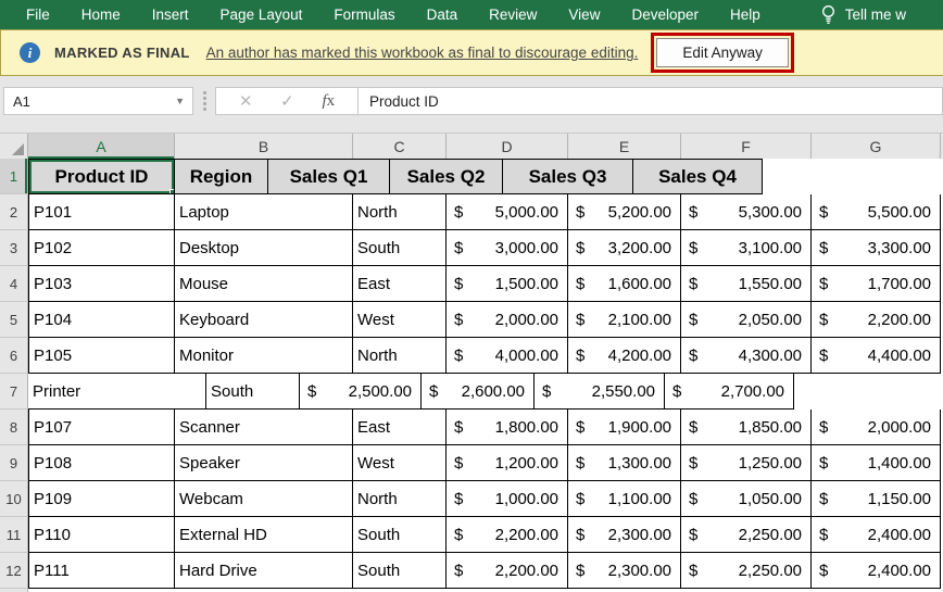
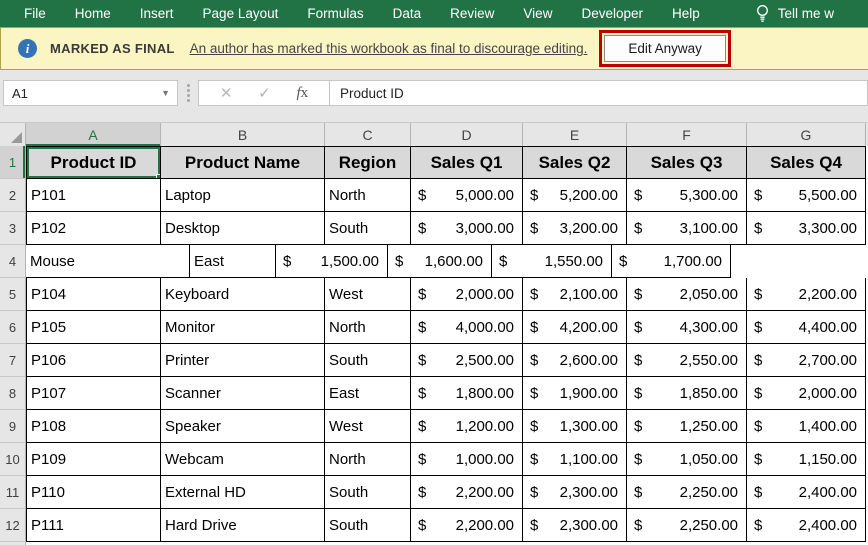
  File
  Home
  Insert
  Page Layout
  Formulas
  Data
  Review
  View
  Developer
  Help
  Tell me w
  i
  MARKED AS FINAL
  An author has marked this workbook as final to discourage editing.
  Edit Anyway
  A1
  ▼
  ✕
  ✓
  fx
  Product ID
  A
  B
  C
  D
  E
  F
  G
  1
  Product ID
+ Product Name
  Region
  Sales Q1
  Sales Q2
  Sales Q3
  Sales Q4
  2
  P101
  Laptop
  North
  $
  5,000.00
  $
  5,200.00
  $
  5,300.00
  $
  5,500.00
  3
  P102
  Desktop
  South
  $
  3,000.00
  $
  3,200.00
  $
  3,100.00
  $
  3,300.00
  4
- P103
  Mouse
  East
  $
  1,500.00
  $
  1,600.00
  $
  1,550.00
  $
  1,700.00
  5
  P104
  Keyboard
  West
  $
  2,000.00
  $
  2,100.00
  $
  2,050.00
  $
  2,200.00
  6
  P105
  Monitor
  North
  $
  4,000.00
  $
  4,200.00
  $
  4,300.00
  $
  4,400.00
  7
+ P106
  Printer
  South
  $
  2,500.00
  $
  2,600.00
  $
  2,550.00
  $
  2,700.00
  8
  P107
  Scanner
  East
  $
  1,800.00
  $
  1,900.00
  $
  1,850.00
  $
  2,000.00
  9
  P108
  Speaker
  West
  $
  1,200.00
  $
  1,300.00
  $
  1,250.00
  $
  1,400.00
  10
  P109
  Webcam
  North
  $
  1,000.00
  $
  1,100.00
  $
  1,050.00
  $
  1,150.00
  11
  P110
  External HD
  South
  $
  2,200.00
  $
  2,300.00
  $
  2,250.00
  $
  2,400.00
  12
  P111
  Hard Drive
  South
  $
  2,200.00
  $
  2,300.00
  $
  2,250.00
  $
  2,400.00
